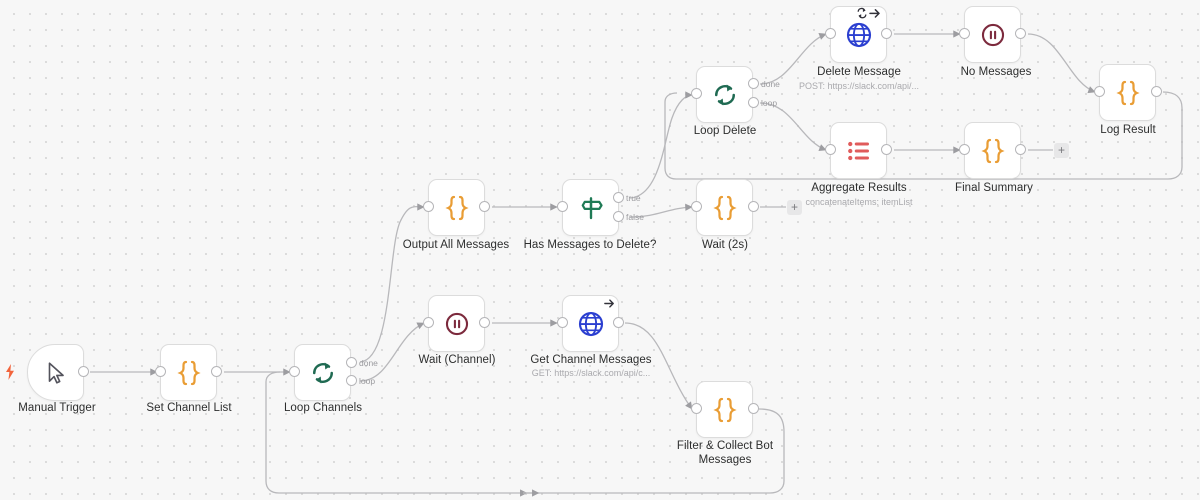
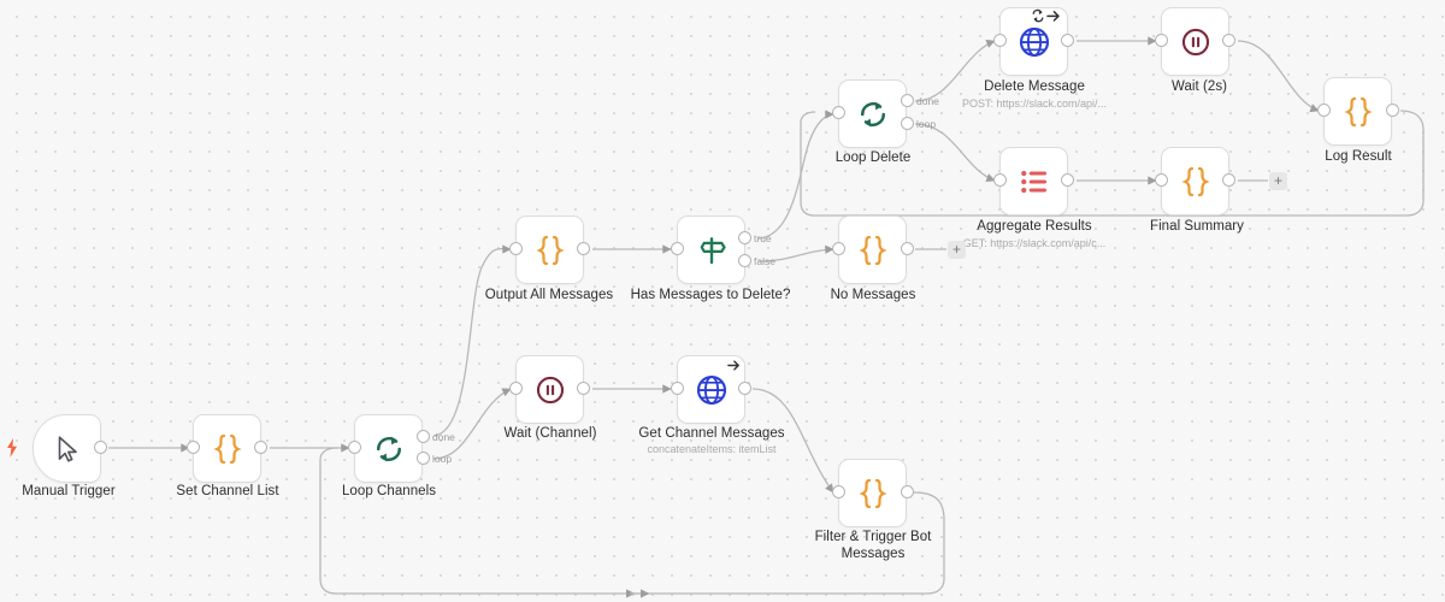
  Manual Trigger
  Set Channel List
  done
  loop
  Loop Channels
  Wait (Channel)
  Get Channel Messages
- GET: https://slack.com/api/c...
+ concatenateItems: itemList
- Filter & Collect Bot Messages
+ Filter & Trigger Bot Messages
  Output All Messages
  true
  false
  Has Messages to Delete?
  +
- Wait (2s)
+ No Messages
  done
  loop
  Loop Delete
  Delete Message
  POST: https://slack.com/api/...
- No Messages
+ Wait (2s)
  Log Result
  Aggregate Results
- concatenateItems: itemList
+ GET: https://slack.com/api/c...
  +
  Final Summary
